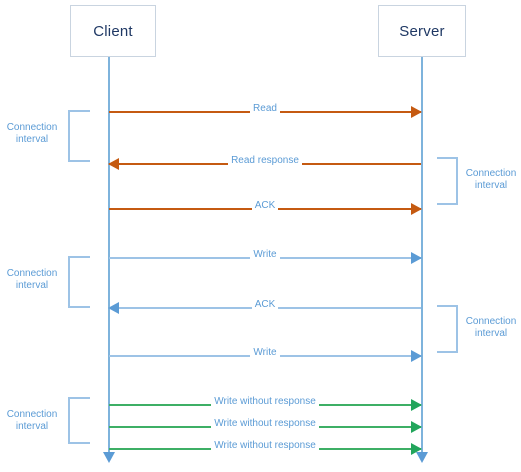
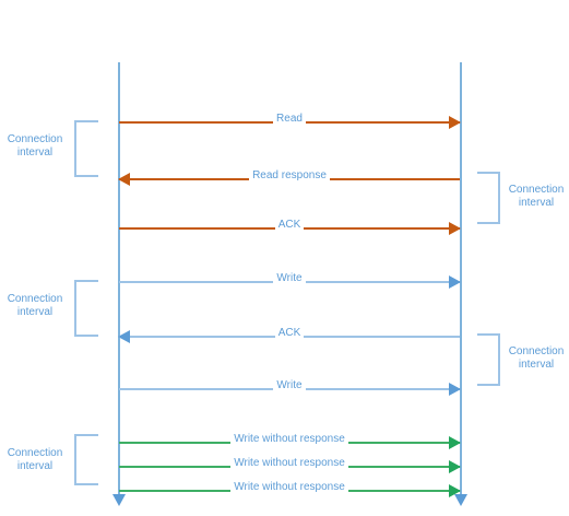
- Client
- Server
  Read
  Read response
  ACK
  Write
  ACK
  Write
  Write without response
  Write without response
  Write without response
  Connection
  interval
  Connection
  interval
  Connection
  interval
  Connection
  interval
  Connection
  interval
